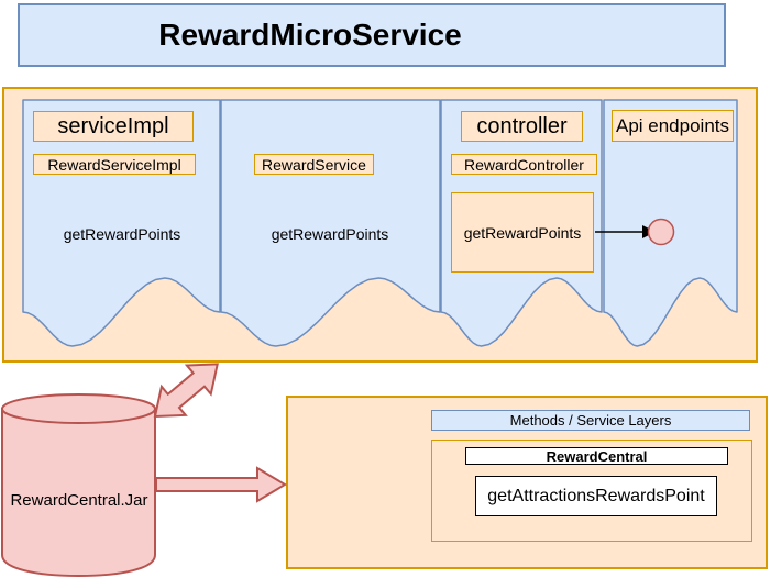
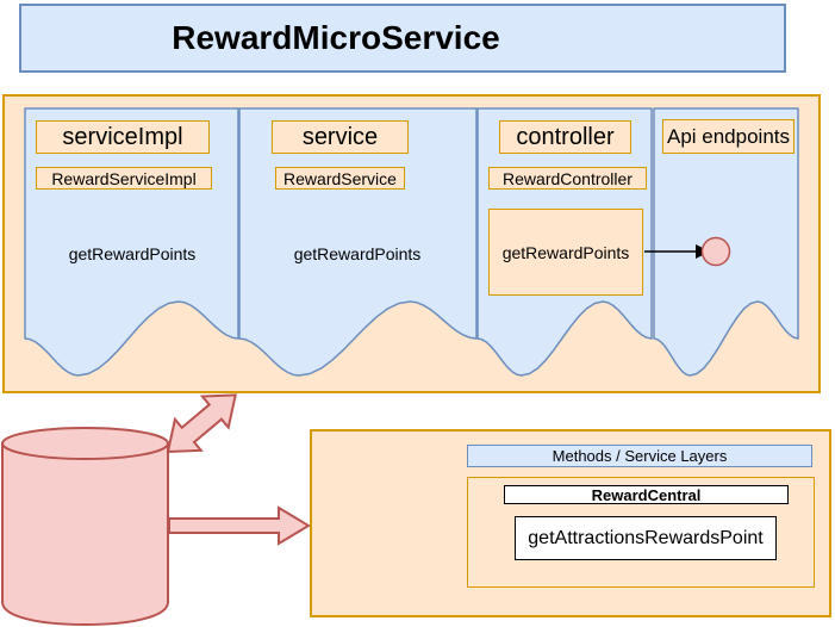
  RewardMicroService
  Methods / Service Layers
  RewardCentral
  getAttractionsRewardsPoint
  serviceImpl
  RewardServiceImpl
  getRewardPoints
+ service
  RewardService
  getRewardPoints
  controller
  RewardController
  getRewardPoints
  Api endpoints
- RewardCentral.Jar
